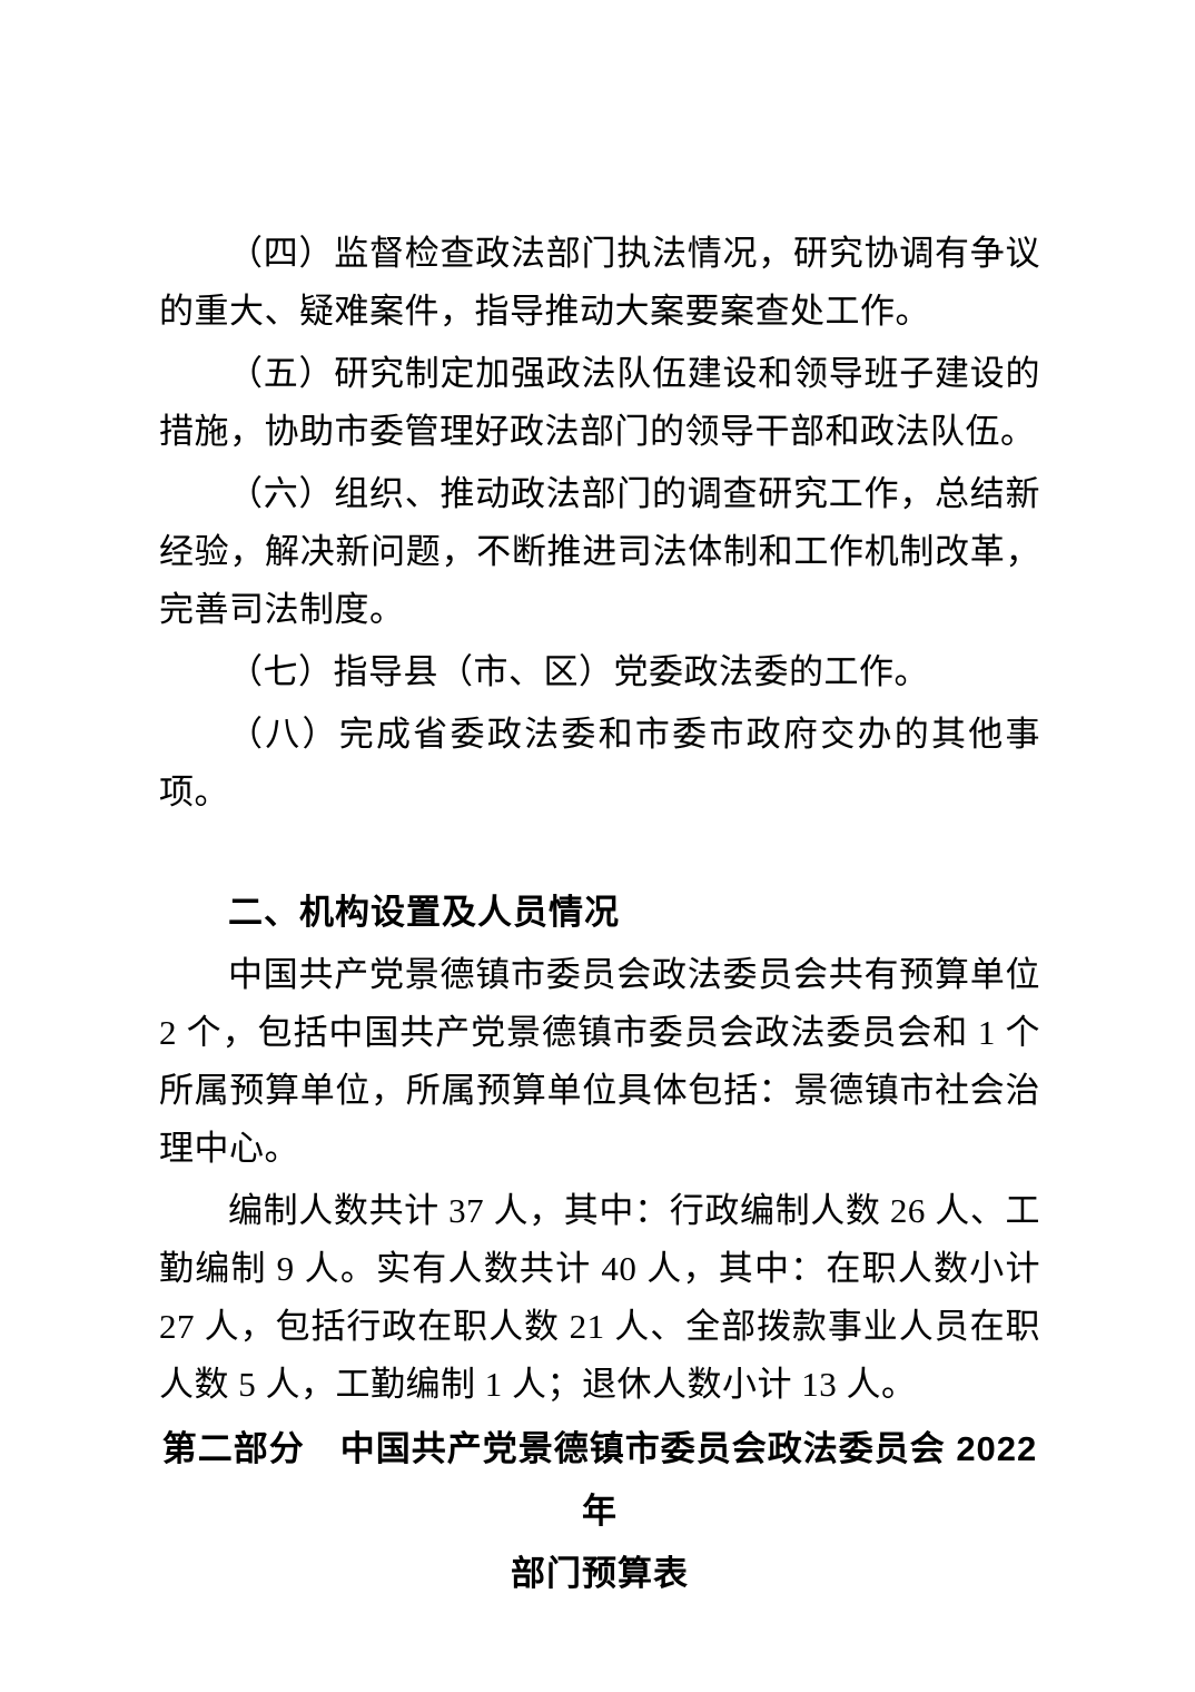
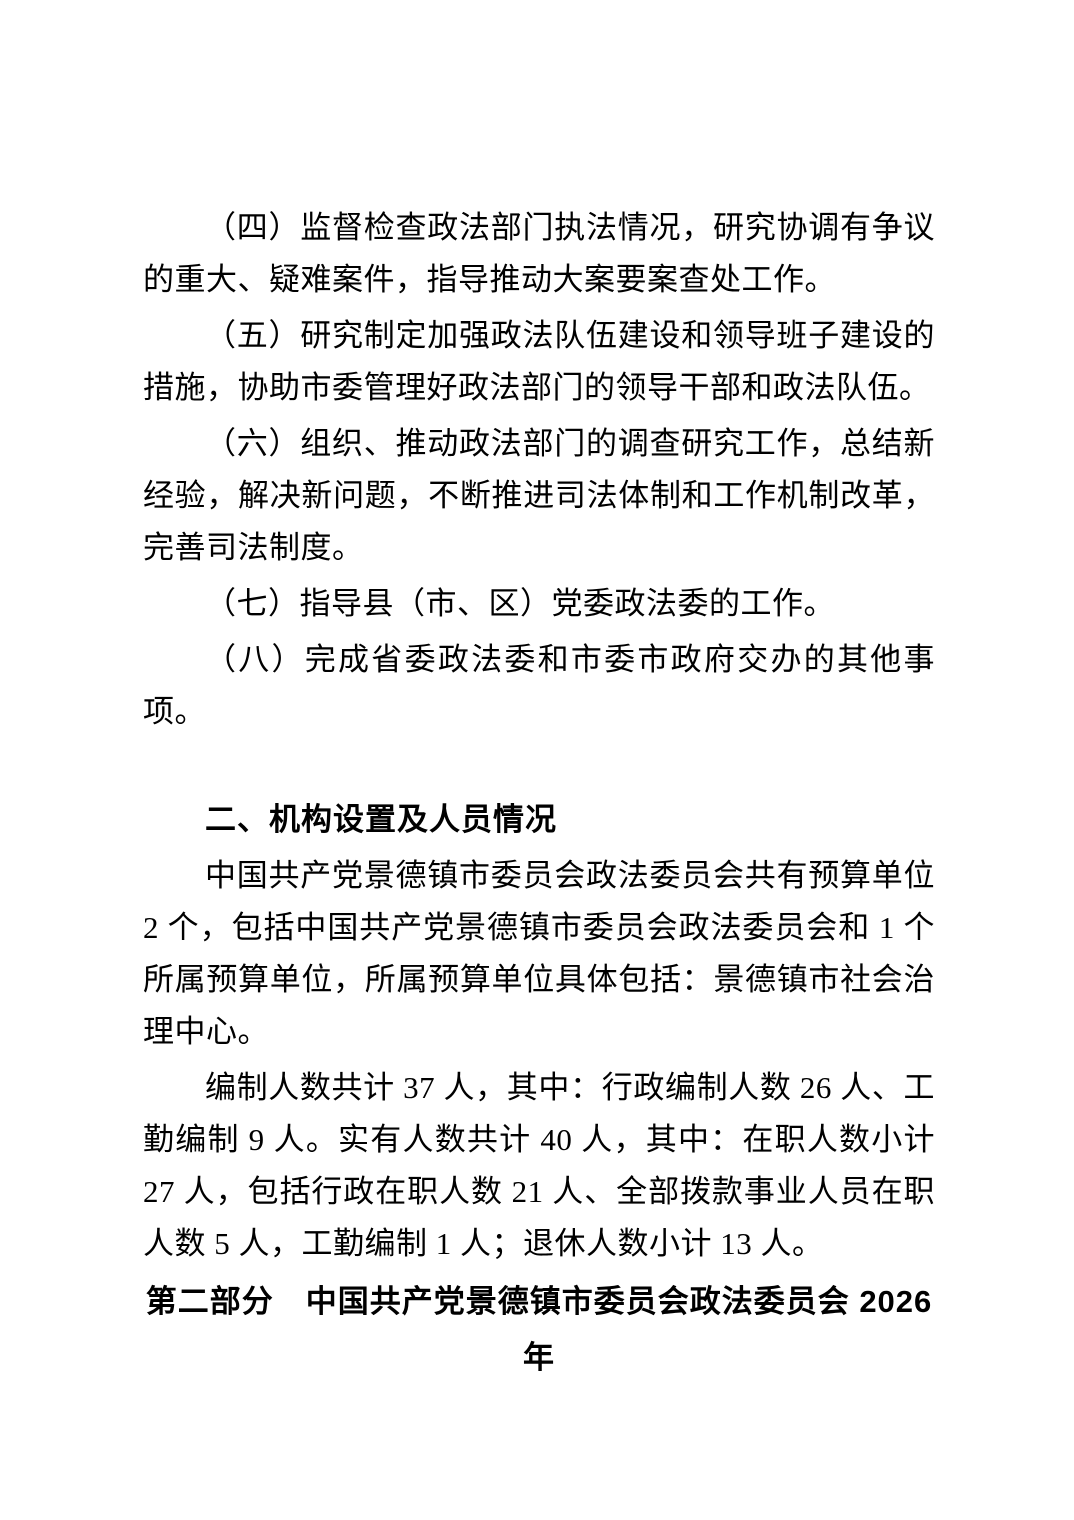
  （四）监督检查政法部门执法情况，研究协调有争议的重大、疑难案件，指导推动大案要案查处工作。
  （五）研究制定加强政法队伍建设和领导班子建设的措施，协助市委管理好政法部门的领导干部和政法队伍。
  （六）组织、推动政法部门的调查研究工作，总结新经验，解决新问题，不断推进司法体制和工作机制改革，完善司法制度。
  （七）指导县（市、区）党委政法委的工作。
  （八）完成省委政法委和市委市政府交办的其他事项。
  二、机构设置及人员情况
  中国共产党景德镇市委员会政法委员会共有预算单位 2 个，包括中国共产党景德镇市委员会政法委员会和 1 个所属预算单位，所属预算单位具体包括：景德镇市社会治理中心。
  编制人数共计 37 人，其中：行政编制人数 26 人、工勤编制 9 人。实有人数共计 40 人，其中：在职人数小计 27 人，包括行政在职人数 21 人、全部拨款事业人员在职人数 5 人，工勤编制 1 人；退休人数小计 13 人。
- 第二部分 中国共产党景德镇市委员会政法委员会 2022 年
+ 第二部分 中国共产党景德镇市委员会政法委员会 2026 年
- 部门预算表
